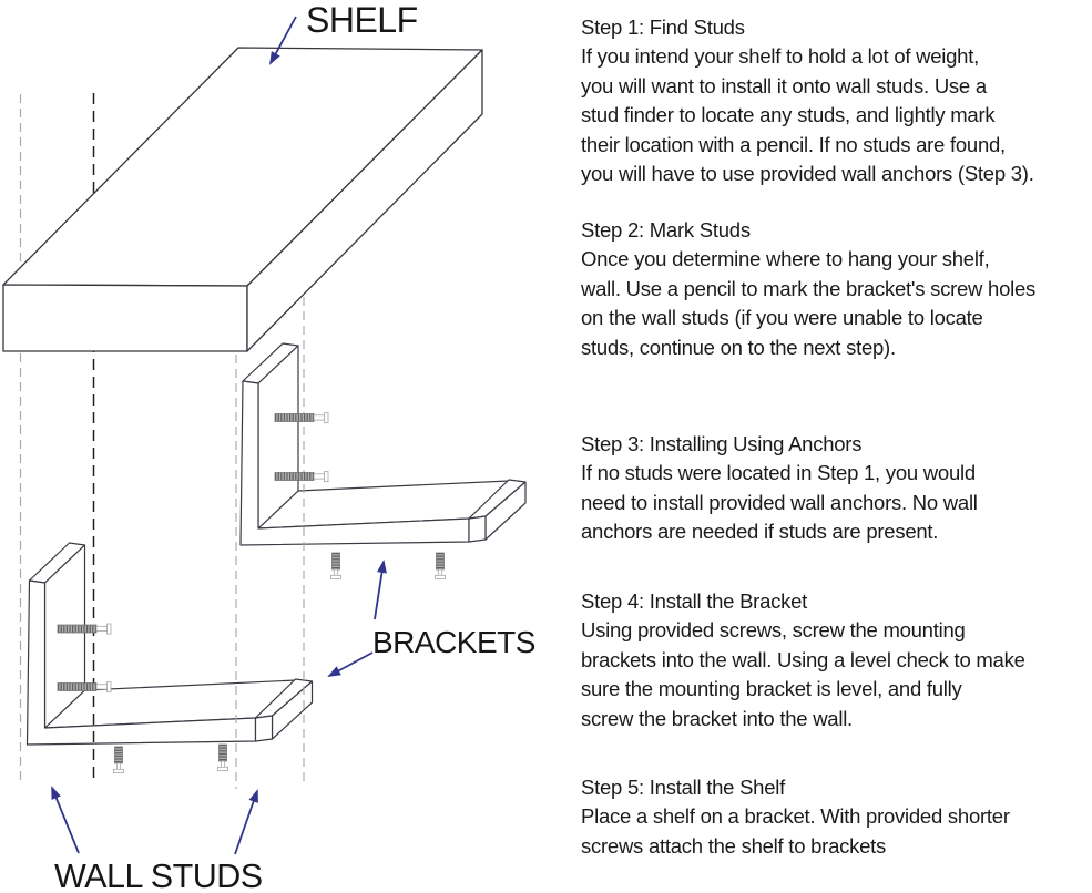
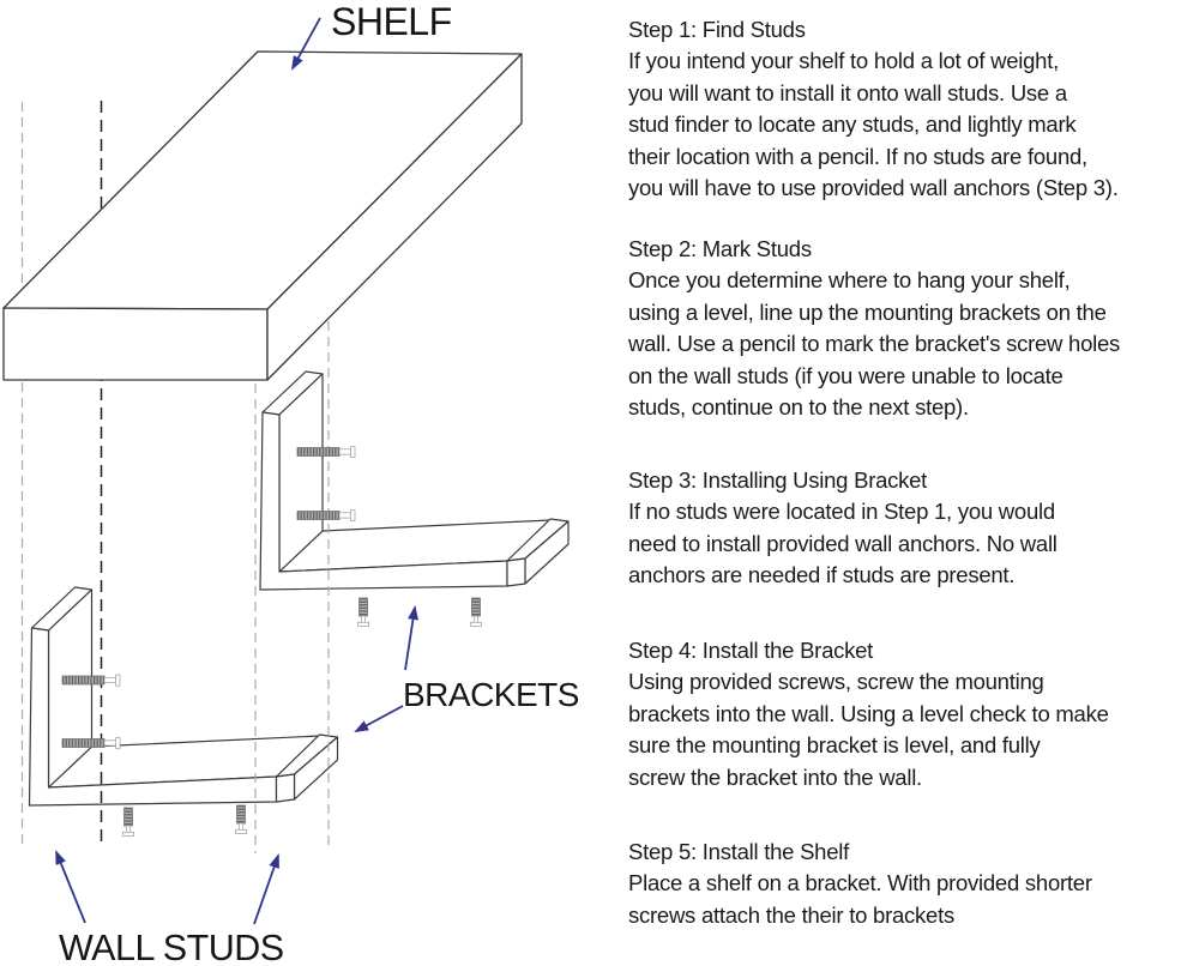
  SHELF
  BRACKETS
  WALL STUDS
  Step 1: Find Studs
  If you intend your shelf to hold a lot of weight,
  you will want to install it onto wall studs. Use a
  stud finder to locate any studs, and lightly mark
  their location with a pencil. If no studs are found,
  you will have to use provided wall anchors (Step 3).
  Step 2: Mark Studs
  Once you determine where to hang your shelf,
+ using a level, line up the mounting brackets on the
  wall. Use a pencil to mark the bracket's screw holes
  on the wall studs (if you were unable to locate
  studs, continue on to the next step).
- Step 3: Installing Using Anchors
+ Step 3: Installing Using Bracket
  If no studs were located in Step 1, you would
  need to install provided wall anchors. No wall
  anchors are needed if studs are present.
  Step 4: Install the Bracket
  Using provided screws, screw the mounting
  brackets into the wall. Using a level check to make
  sure the mounting bracket is level, and fully
  screw the bracket into the wall.
  Step 5: Install the Shelf
  Place a shelf on a bracket. With provided shorter
- screws attach the shelf to brackets
+ screws attach the their to brackets
